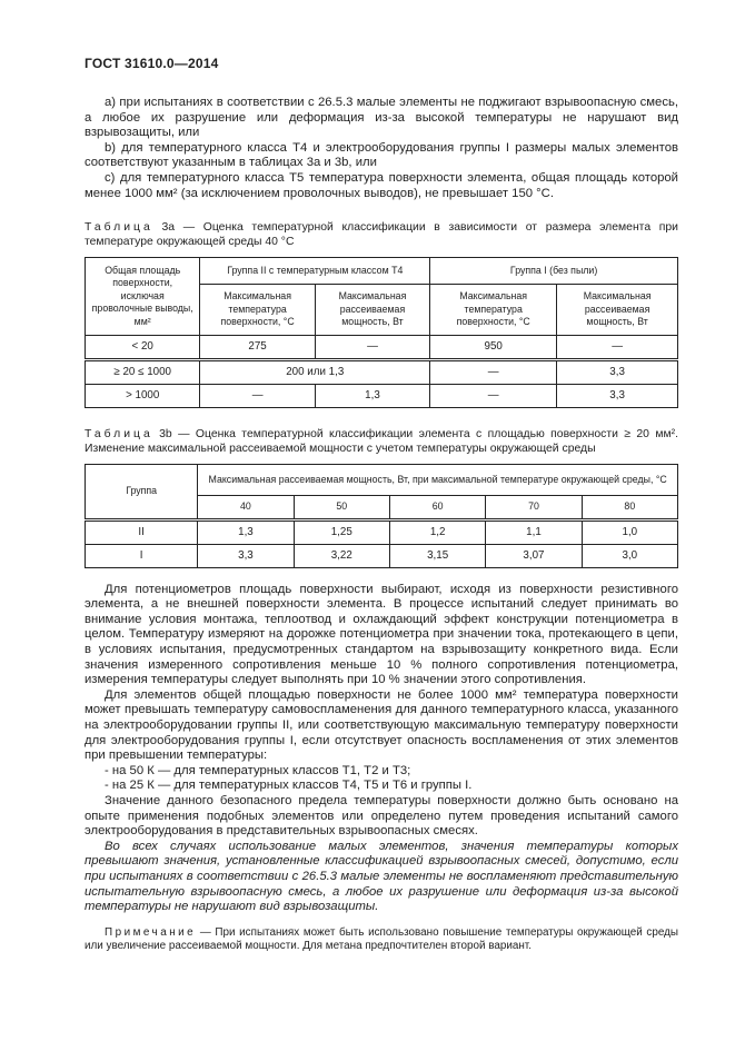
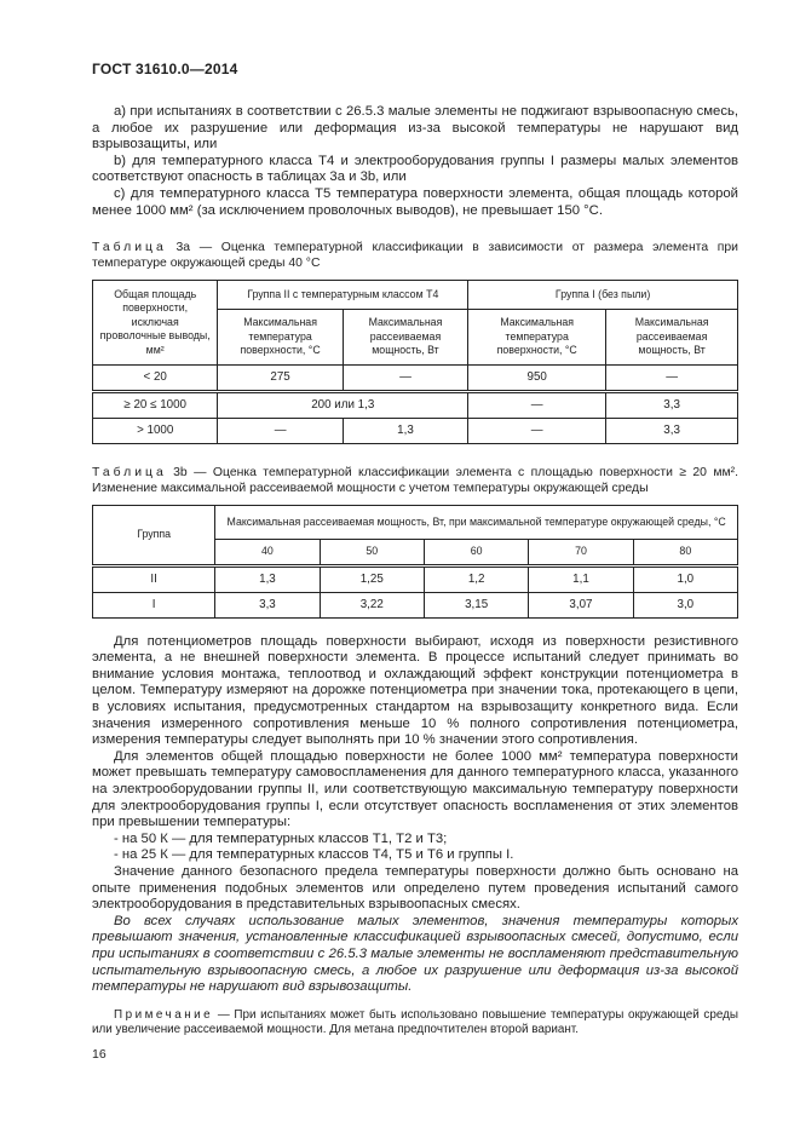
  ГОСТ 31610.0—2014
  a) при испытаниях в соответствии с 26.5.3 малые элементы не поджигают взрывоопасную смесь, а любое их разрушение или деформация из-за высокой температуры не нарушают вид взрывозащиты, или
- b) для температурного класса Т4 и электрооборудования группы I размеры малых элементов соответствуют указанным в таблицах 3а и 3b, или
+ b) для температурного класса Т4 и электрооборудования группы I размеры малых элементов соответствуют опасность в таблицах 3а и 3b, или
  c) для температурного класса Т5 температура поверхности элемента, общая площадь которой менее 1000 мм² (за исключением проволочных выводов), не превышает 150 °С.
  Таблица 3а — Оценка температурной классификации в зависимости от размера элемента при температуре окружающей среды 40 °С
  Общая площадь поверхности, исключая проволочные выводы, мм²	Группа II с температурным классом Т4	Группа I (без пыли)
  Максимальная температура поверхности, °С	Максимальная рассеиваемая мощность, Вт	Максимальная температура поверхности, °С	Максимальная рассеиваемая мощность, Вт
  < 20	275	—	950	—
  ≥ 20 ≤ 1000	200 или 1,3	—	3,3
  > 1000	—	1,3	—	3,3
  Таблица 3b — Оценка температурной классификации элемента с площадью поверхности ≥ 20 мм². Изменение максимальной рассеиваемой мощности с учетом температуры окружающей среды
  Группа	Максимальная рассеиваемая мощность, Вт, при максимальной температуре окружающей среды, °С
  40	50	60	70	80
  II	1,3	1,25	1,2	1,1	1,0
  I	3,3	3,22	3,15	3,07	3,0
  Для потенциометров площадь поверхности выбирают, исходя из поверхности резистивного элемента, а не внешней поверхности элемента. В процессе испытаний следует принимать во внимание условия монтажа, теплоотвод и охлаждающий эффект конструкции потенциометра в целом. Температуру измеряют на дорожке потенциометра при значении тока, протекающего в цепи, в условиях испытания, предусмотренных стандартом на взрывозащиту конкретного вида. Если значения измеренного сопротивления меньше 10 % полного сопротивления потенциометра, измерения температуры следует выполнять при 10 % значении этого сопротивления.
  Для элементов общей площадью поверхности не более 1000 мм² температура поверхности может превышать температуру самовоспламенения для данного температурного класса, указанного на электрооборудовании группы II, или соответствующую максимальную температуру поверхности для электрооборудования группы I, если отсутствует опасность воспламенения от этих элементов при превышении температуры:
  - на 50 К — для температурных классов Т1, Т2 и Т3;
  - на 25 К — для температурных классов Т4, Т5 и Т6 и группы I.
  Значение данного безопасного предела температуры поверхности должно быть основано на опыте применения подобных элементов или определено путем проведения испытаний самого электрооборудования в представительных взрывоопасных смесях.
  Во всех случаях использование малых элементов, значения температуры которых превышают значения, установленные классификацией взрывоопасных смесей, допустимо, если при испытаниях в соответствии с 26.5.3 малые элементы не воспламеняют представительную испытательную взрывоопасную смесь, а любое их разрушение или деформация из-за высокой температуры не нарушают вид взрывозащиты.
  Примечание — При испытаниях может быть использовано повышение температуры окружающей среды или увеличение рассеиваемой мощности. Для метана предпочтителен второй вариант.
+ 16
